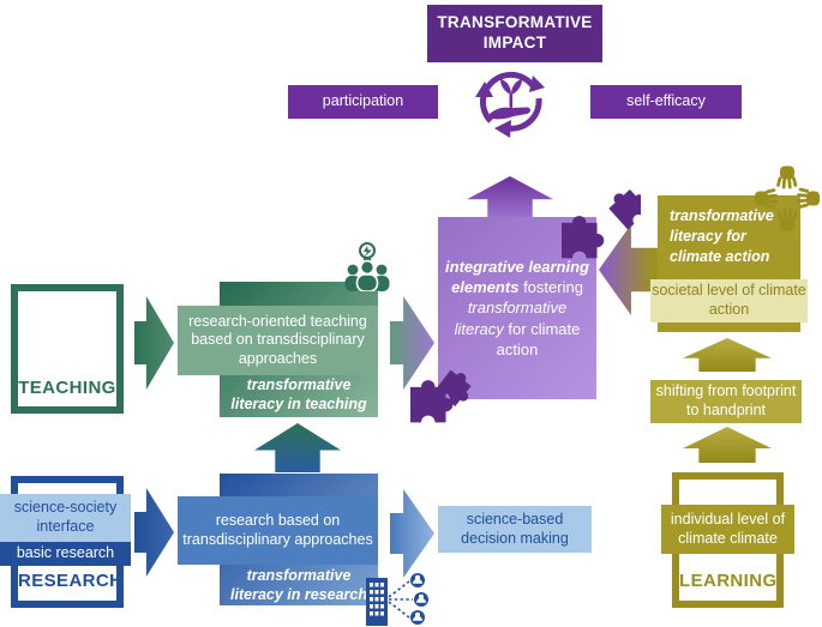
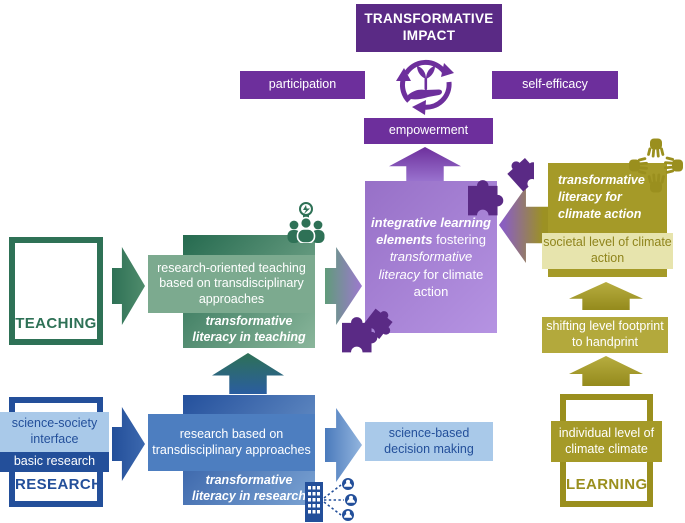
  TRANSFORMATIVE
  IMPACT
  participation
  self-efficacy
+ empowerment
  integrative learning elements fostering transformative literacy for climate action
  transformative literacy for climate action
  societal level of climate action
- shifting from footprint to handprint
+ shifting level footprint to handprint
  LEARNING
  individual level of climate climate
  TEACHING
  research-oriented teaching based on transdisciplinary approaches
  transformative literacy in teaching
  RESEARCH
  science-society interface
  basic research
  research based on transdisciplinary approaches
  transformative literacy in research
  science-based decision making
